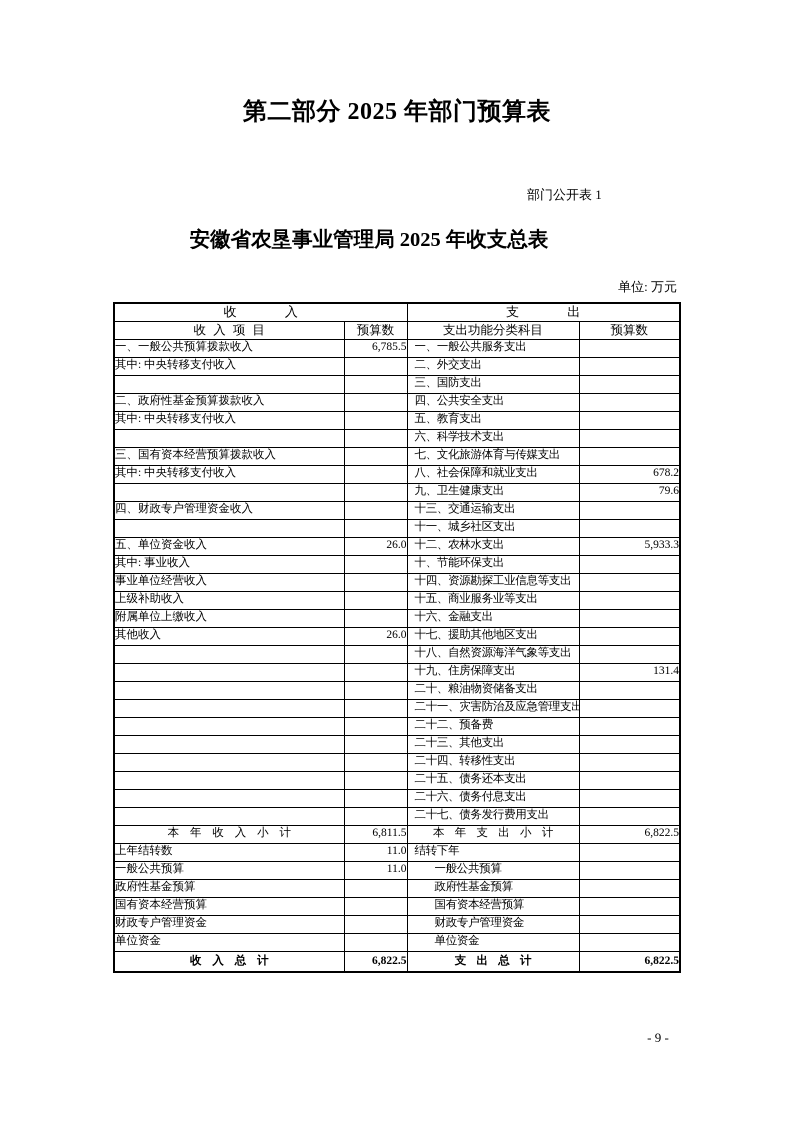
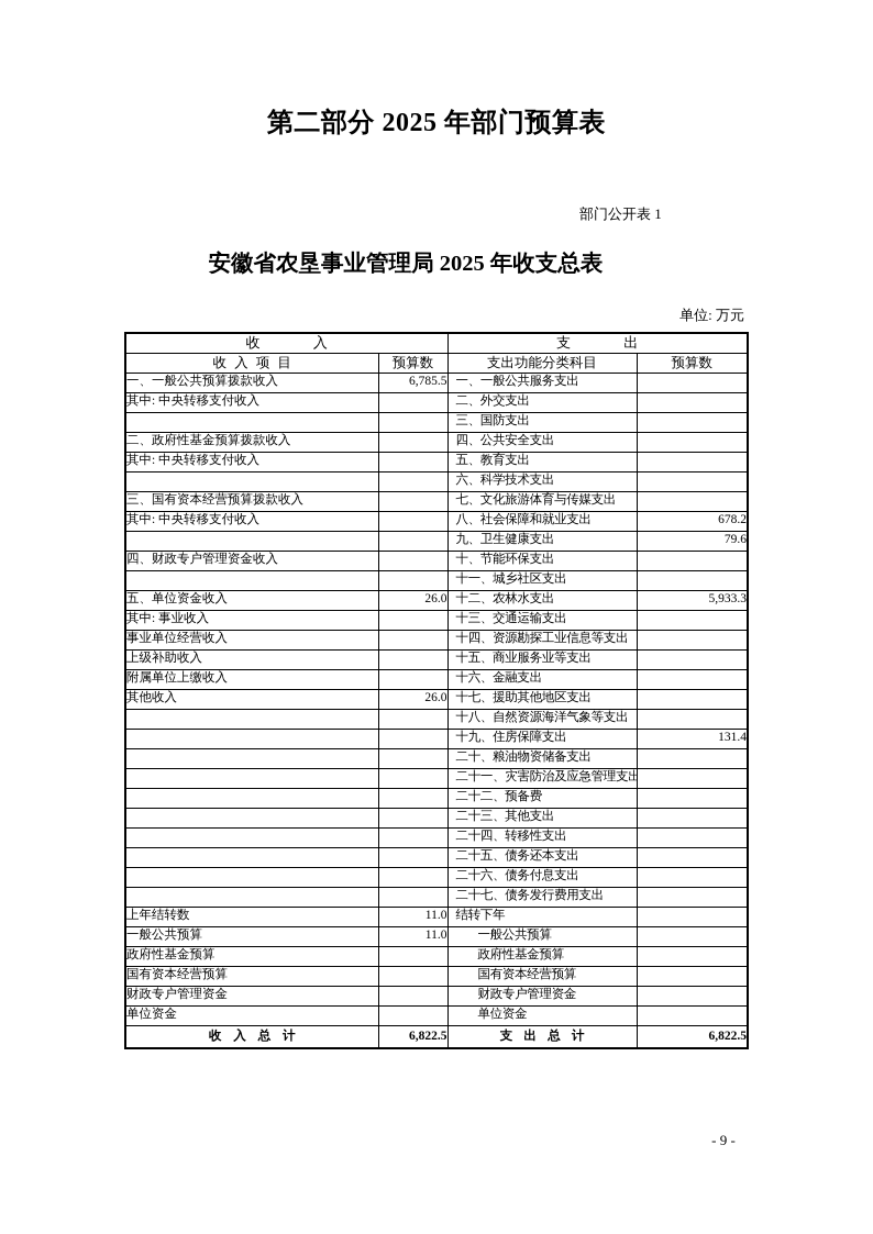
  第二部分 2025 年部门预算表
  部门公开表 1
  安徽省农垦事业管理局 2025 年收支总表
  单位: 万元
  收 入	支 出
  收 入 项 目	预算数	支出功能分类科目	预算数
  一、一般公共预算拨款收入	6,785.5	一、一般公共服务支出
  其中: 中央转移支付收入		二、外交支出
  		三、国防支出
  二、政府性基金预算拨款收入		四、公共安全支出
  其中: 中央转移支付收入		五、教育支出
  		六、科学技术支出
  三、国有资本经营预算拨款收入		七、文化旅游体育与传媒支出
  其中: 中央转移支付收入		八、社会保障和就业支出	678.2
  		九、卫生健康支出	79.6
- 四、财政专户管理资金收入		十三、交通运输支出
+ 四、财政专户管理资金收入		十、节能环保支出
  		十一、城乡社区支出
  五、单位资金收入	26.0	十二、农林水支出	5,933.3
- 其中: 事业收入		十、节能环保支出
+ 其中: 事业收入		十三、交通运输支出
  事业单位经营收入		十四、资源勘探工业信息等支出
  上级补助收入		十五、商业服务业等支出
  附属单位上缴收入		十六、金融支出
  其他收入	26.0	十七、援助其他地区支出
  		十八、自然资源海洋气象等支出
  		十九、住房保障支出	131.4
  		二十、粮油物资储备支出
  		二十一、灾害防治及应急管理支出
  		二十二、预备费
  		二十三、其他支出
  		二十四、转移性支出
  		二十五、债务还本支出
  		二十六、债务付息支出
  		二十七、债务发行费用支出
- 本 年 收 入 小 计	6,811.5	本 年 支 出 小 计	6,822.5
  上年结转数	11.0	结转下年
  一般公共预算	11.0	一般公共预算
  政府性基金预算		政府性基金预算
  国有资本经营预算		国有资本经营预算
  财政专户管理资金		财政专户管理资金
  单位资金		单位资金
  收 入 总 计	6,822.5	支 出 总 计	6,822.5
  - 9 -
